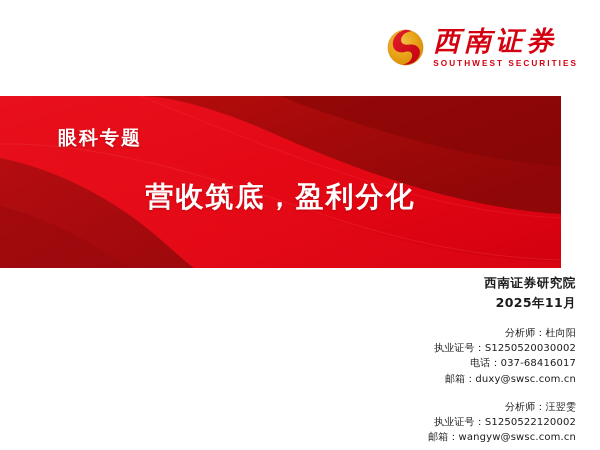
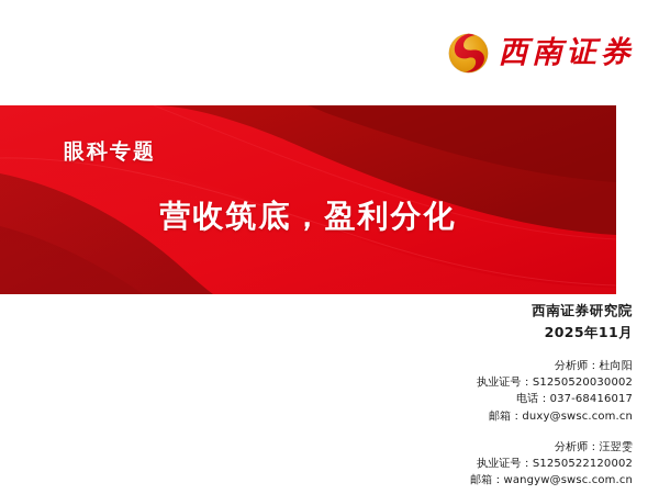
  西南证券
- SOUTHWEST SECURITIES
  眼科专题
  营收筑底，盈利分化
  西南证券研究院
  2025年11月
  分析师：杜向阳
  执业证号：S1250520030002
  电话：037-68416017
  邮箱：duxy@swsc.com.cn
  分析师：汪翌雯
  执业证号：S1250522120002
  邮箱：wangyw@swsc.com.cn
